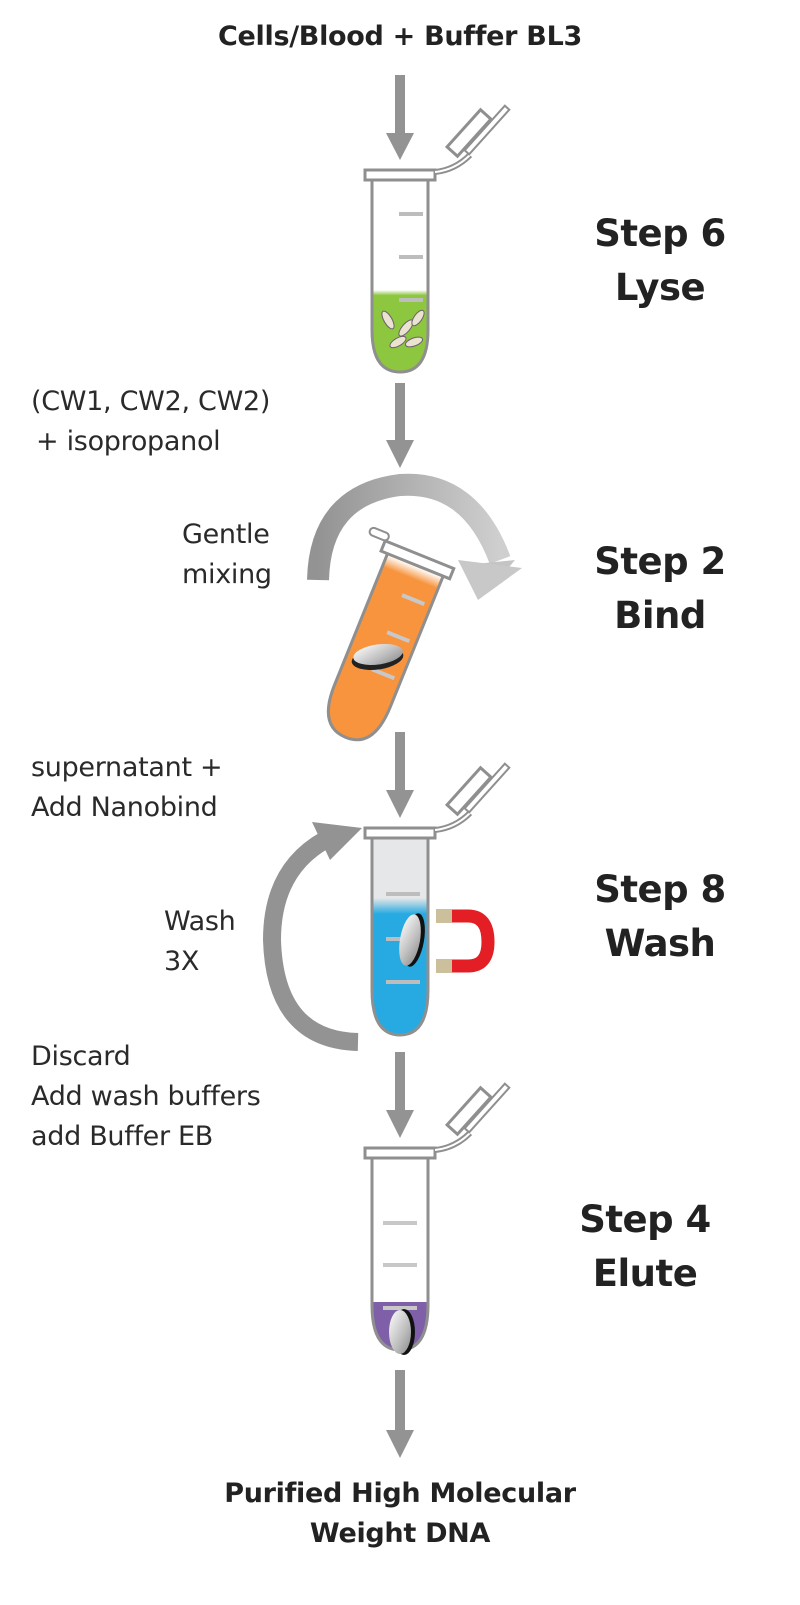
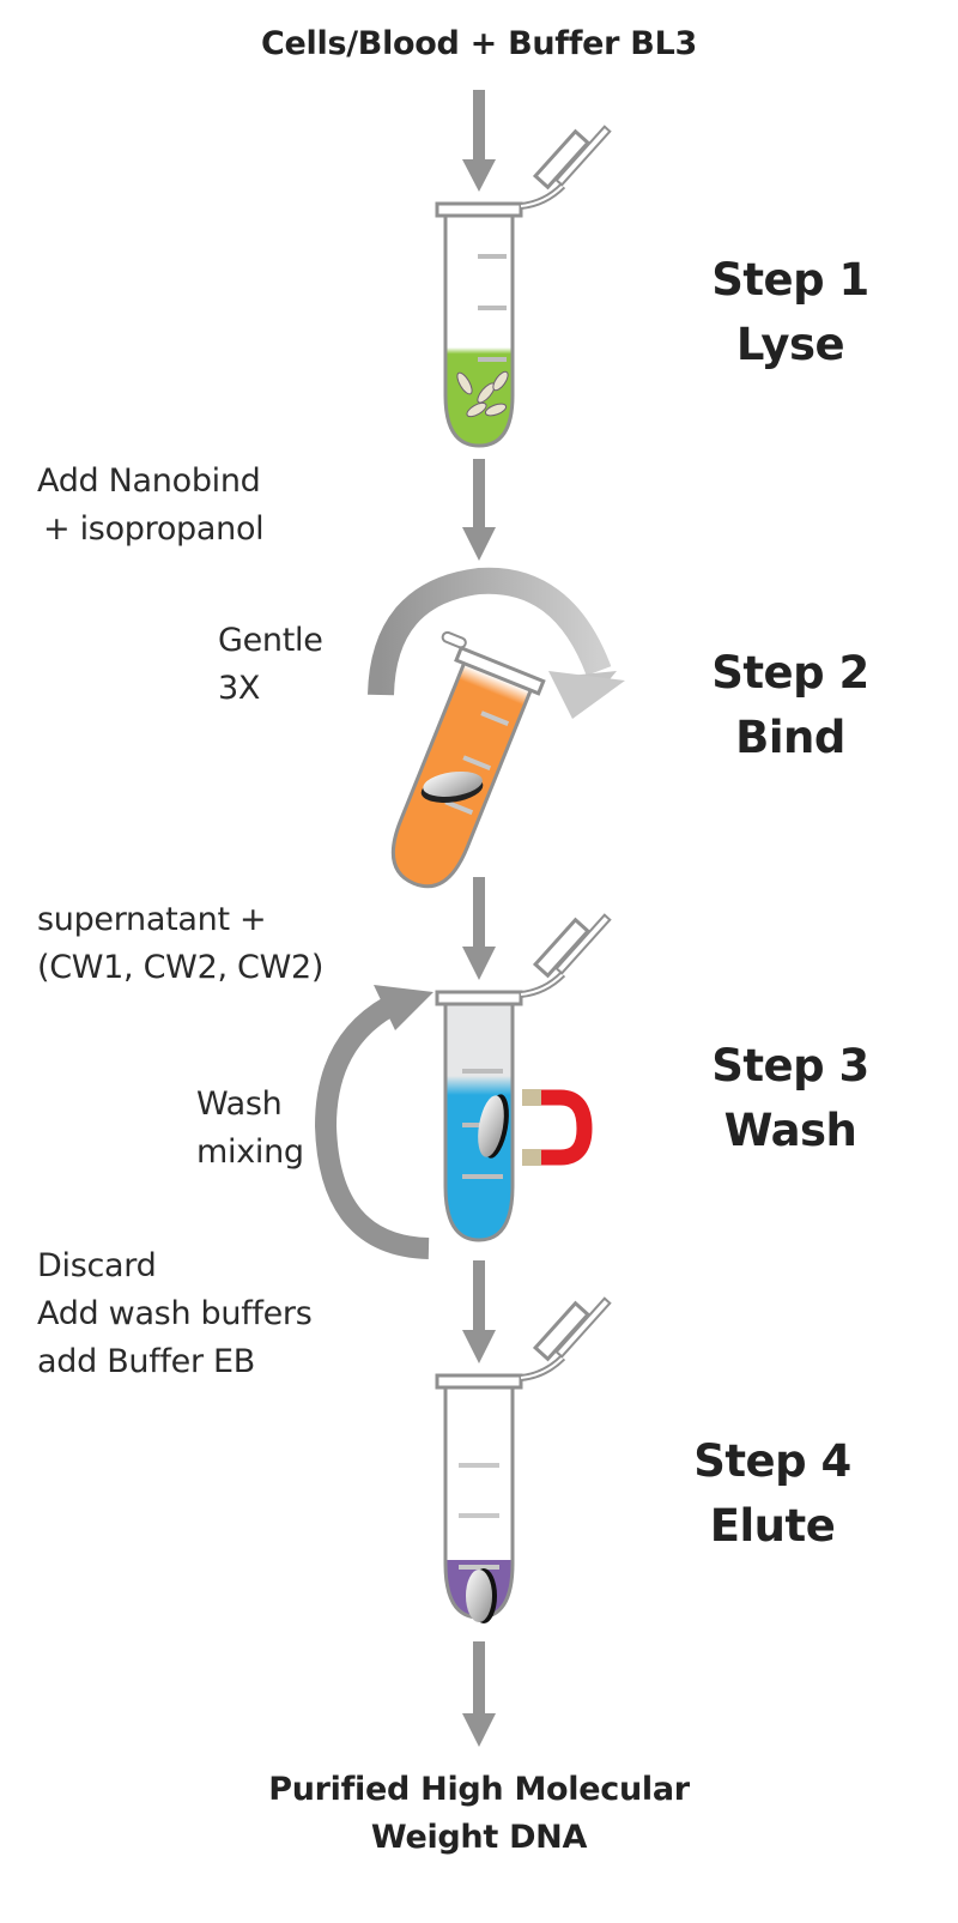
  Cells/Blood + Buffer BL3
- Step 6
+ Step 1
  Lyse
- (CW1, CW2, CW2)
+ Add Nanobind
  + isopropanol
  Gentle
- mixing
+ 3X
  Step 2
  Bind
  supernatant +
- Add Nanobind
+ (CW1, CW2, CW2)
  Wash
- 3X
+ mixing
- Step 8
+ Step 3
  Wash
  Discard
  Add wash buffers
  add Buffer EB
  Step 4
  Elute
  Purified High Molecular
  Weight DNA
